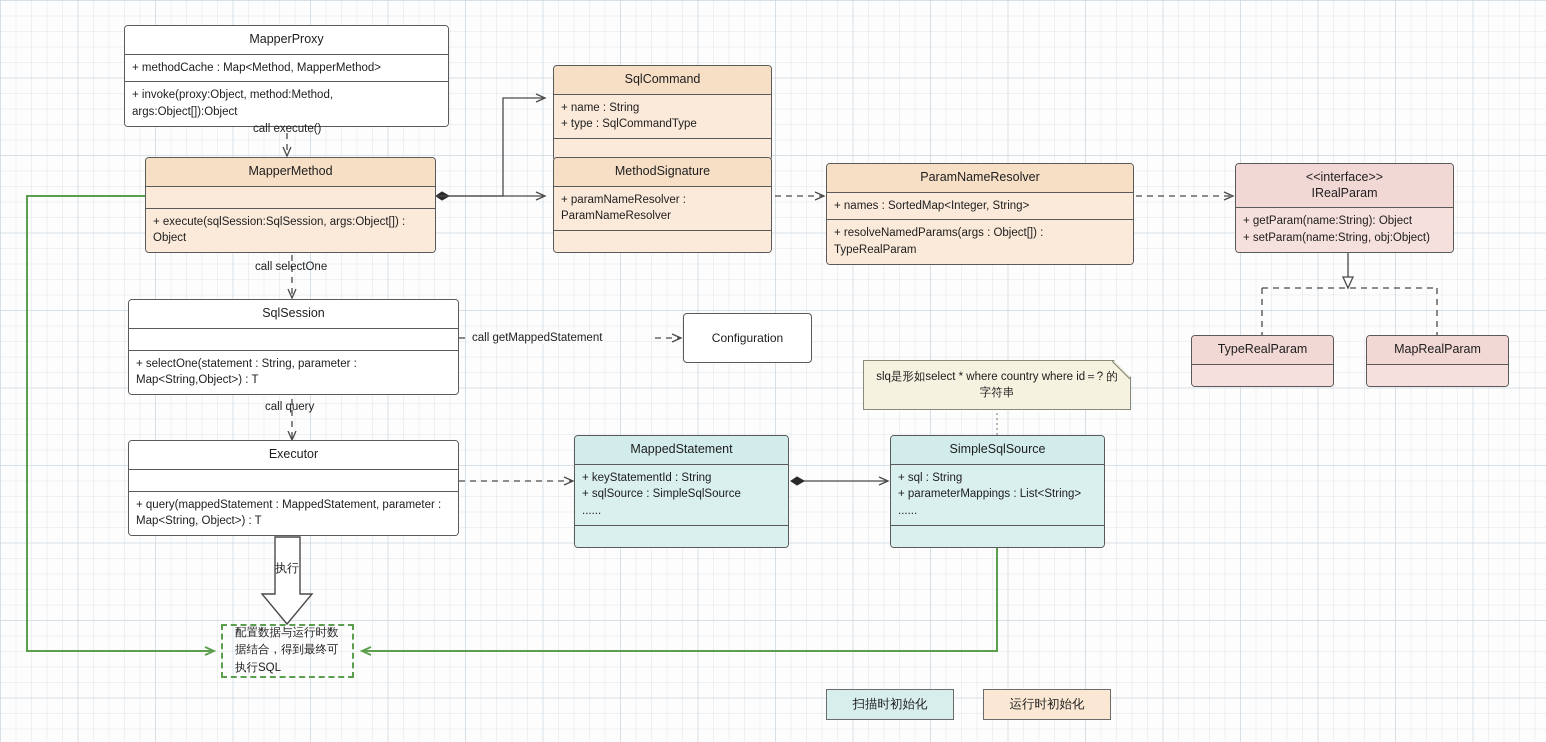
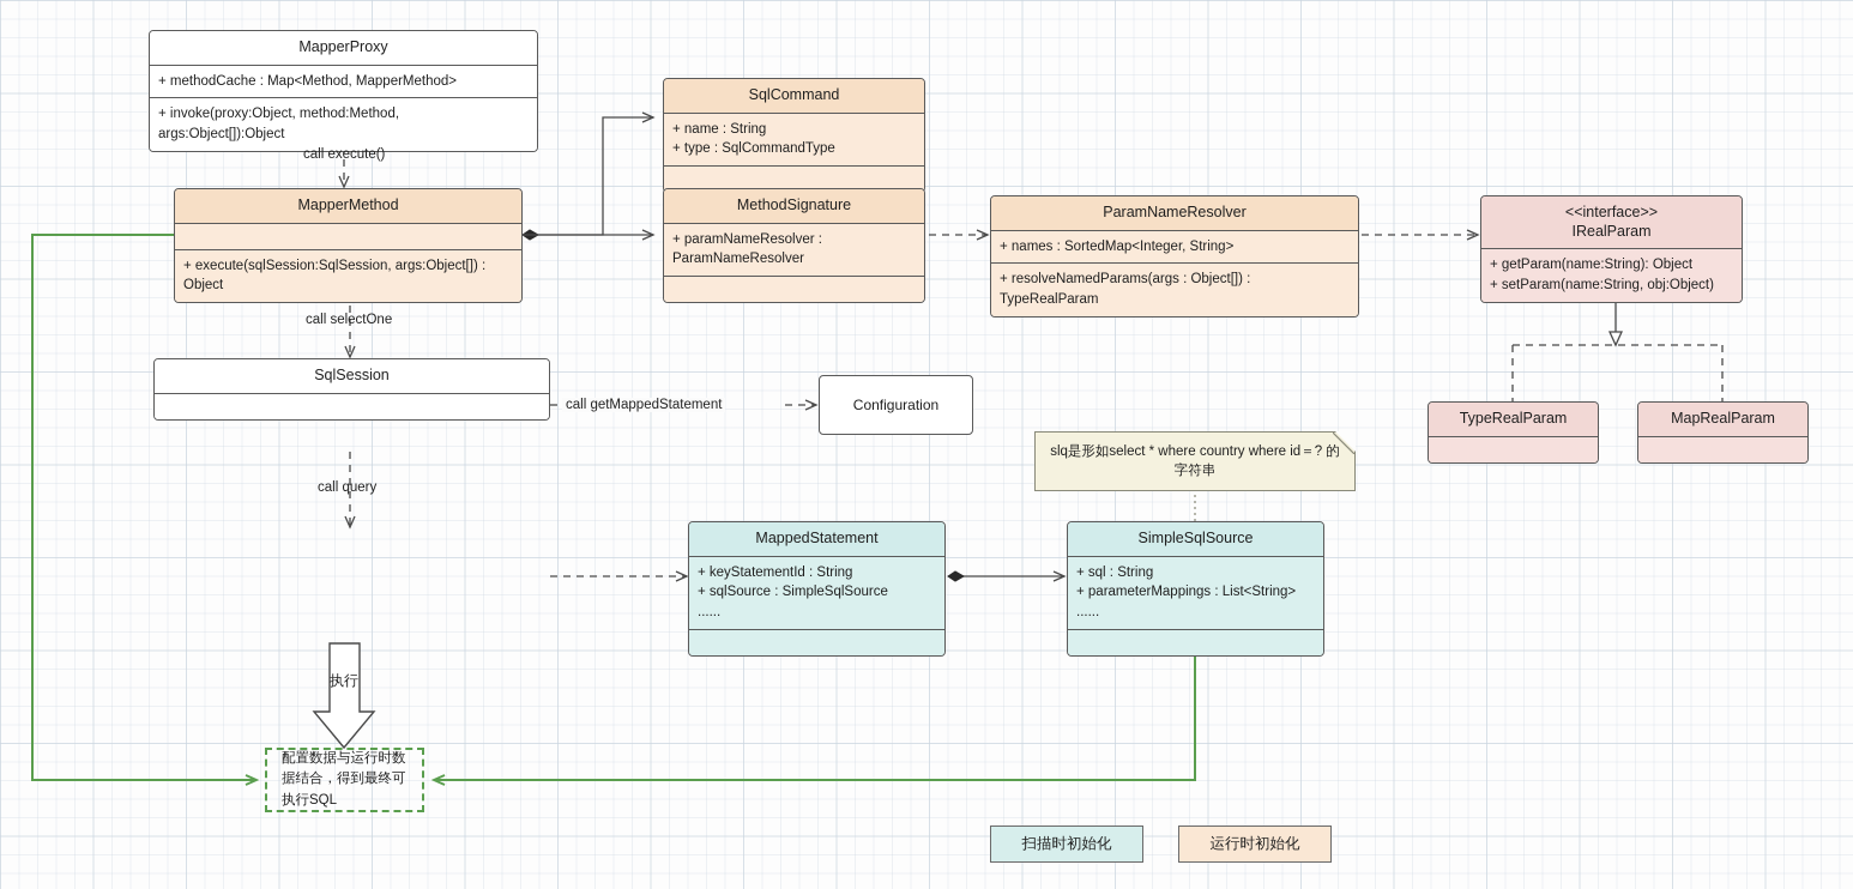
  MapperProxy
  + methodCache : Map<Method, MapperMethod>
  + invoke(proxy:Object, method:Method, args:Object[]):Object
  MapperMethod
  + execute(sqlSession:SqlSession, args:Object[]) : Object
  SqlCommand
  + name : String
  + type : SqlCommandType
  MethodSignature
  + paramNameResolver : ParamNameResolver
  ParamNameResolver
  + names : SortedMap<Integer, String>
  + resolveNamedParams(args : Object[]) : TypeRealParam
  <<interface>>
  IRealParam
  + getParam(name:String): Object
  + setParam(name:String, obj:Object)
  TypeRealParam
  MapRealParam
  SqlSession
- + selectOne(statement : String, parameter : Map<String,Object>) : T
- Executor
- + query(mappedStatement : MappedStatement, parameter :
- Map<String, Object>) : T
  MappedStatement
  + keyStatementId : String
  + sqlSource : SimpleSqlSource
  ......
  SimpleSqlSource
  + sql : String
  + parameterMappings : List<String>
  ......
  Configuration
  slq是形如select * where country where id＝? 的字符串
  配置数据与运行时数据结合，得到最终可执行SQL
  call execute()
  call selectOne
  call query
  call getMappedStatement
  执行
  扫描时初始化
  运行时初始化
